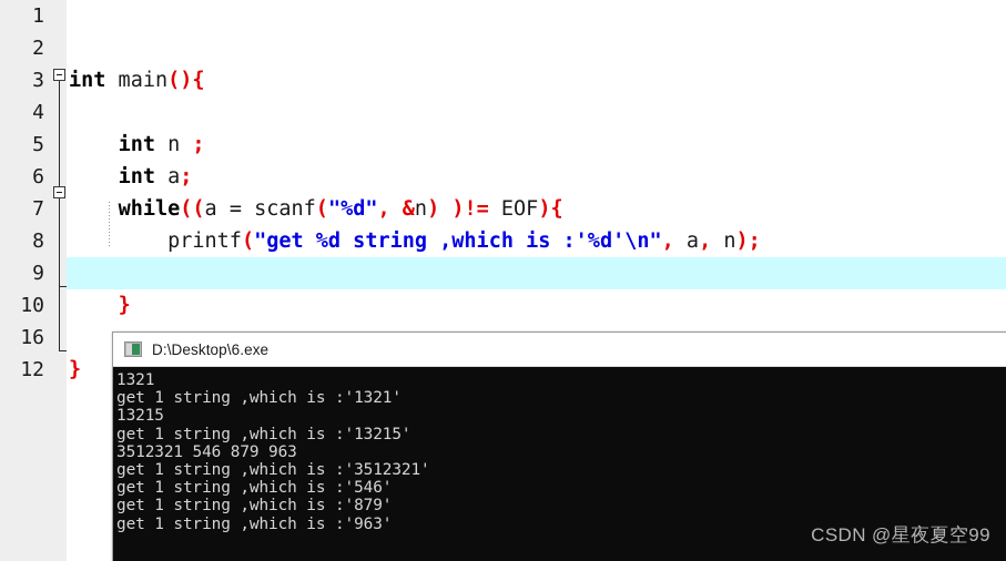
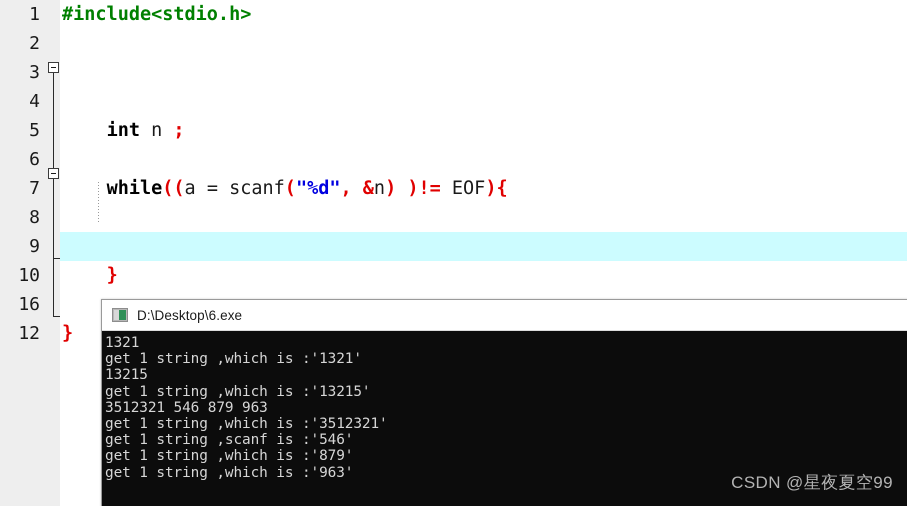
  1
+ #include<stdio.h>
  2
  3
- int main(){
  4
  5
  int n ;
  6
- int a;
  7
  while((a = scanf("%d", &n) )!= EOF){
  8
- printf("get %d string ,which is :'%d'\n", a, n);
  9
  10
  }
  16
  12
  }
  D:\Desktop\6.exe
  1321
  get 1 string ,which is :'1321'
  13215
  get 1 string ,which is :'13215'
  3512321 546 879 963
  get 1 string ,which is :'3512321'
- get 1 string ,which is :'546'
+ get 1 string ,scanf is :'546'
  get 1 string ,which is :'879'
  get 1 string ,which is :'963'
  CSDN @星夜夏空99
